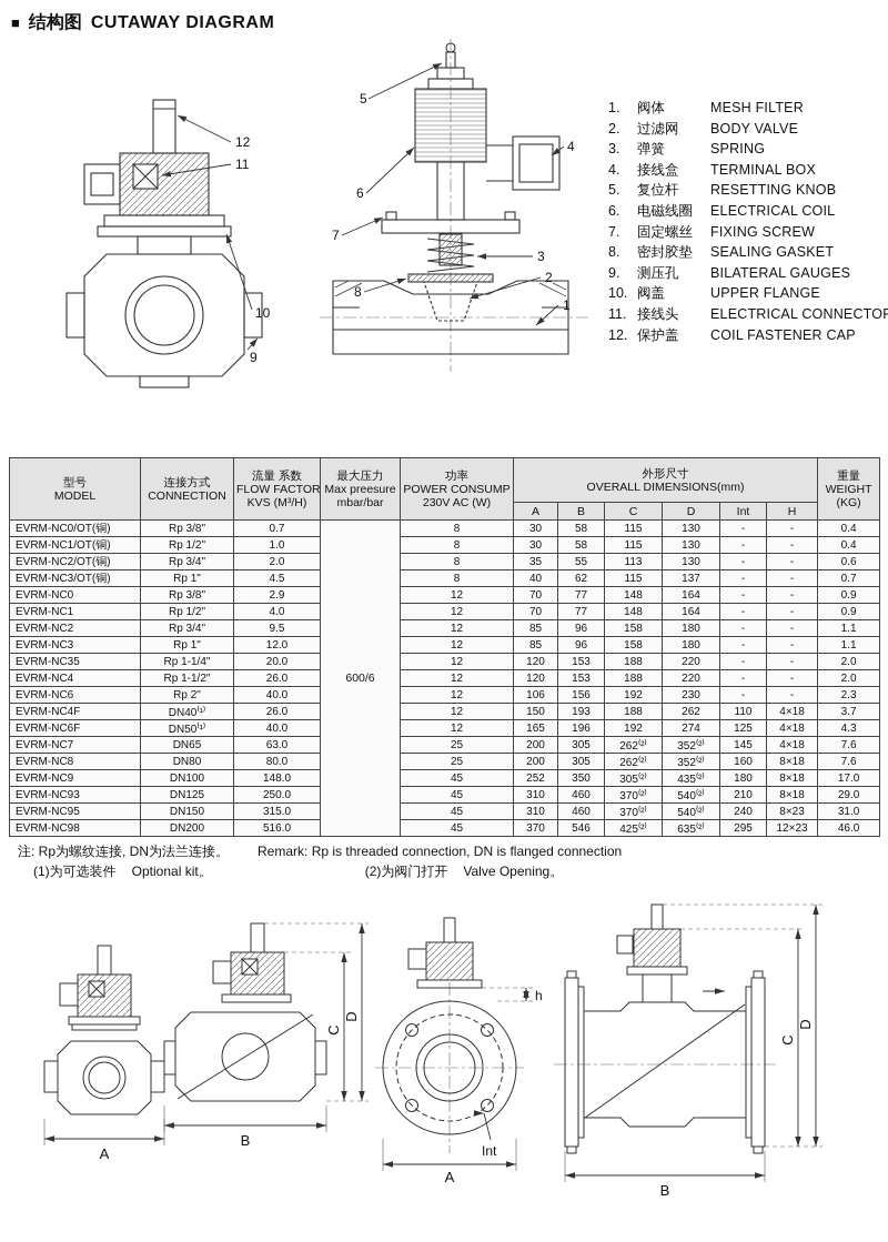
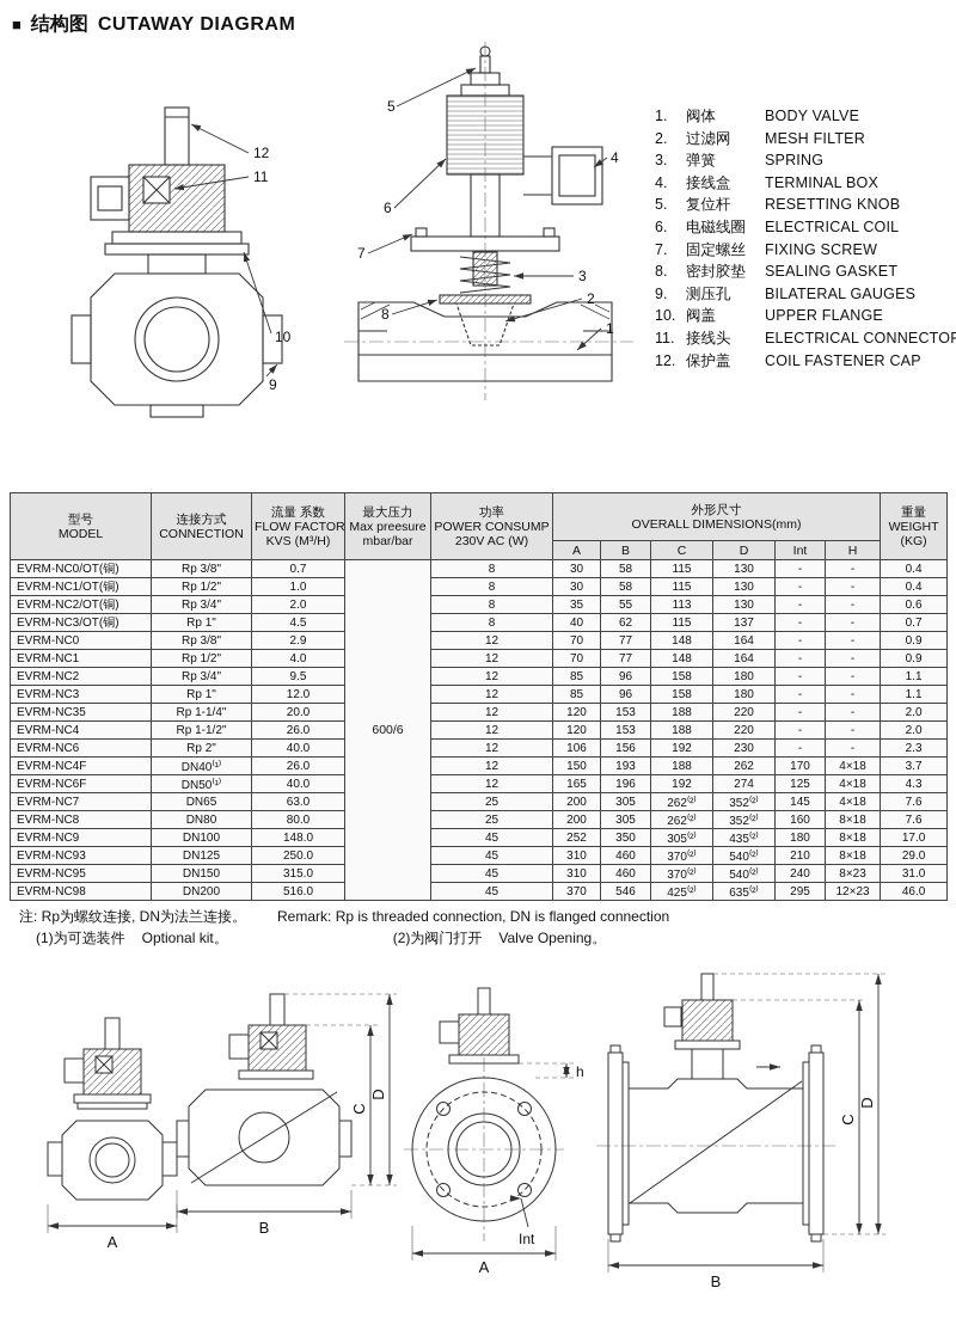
  ■
  结构图
  CUTAWAY DIAGRAM
  12
  11
  10
  9
  5
  4
  6
  7
  3
  2
  8
  1
  1.
  阀体
- MESH FILTER
+ BODY VALVE
  2.
  过滤网
- BODY VALVE
+ MESH FILTER
  3.
  弹簧
  SPRING
  4.
  接线盒
  TERMINAL BOX
  5.
  复位杆
  RESETTING KNOB
  6.
  电磁线圈
  ELECTRICAL COIL
  7.
  固定螺丝
  FIXING SCREW
  8.
  密封胶垫
  SEALING GASKET
  9.
  测压孔
  BILATERAL GAUGES
  10.
  阀盖
  UPPER FLANGE
  11.
  接线头
  ELECTRICAL CONNECTO
  12.
  保护盖
  COIL FASTENER CAP
  型号 MODEL	连接方式 CONNECTION	流量 系数 FLOW FACTOR KVS (M³/H)	最大压力 Max preesure mbar/bar	功率 POWER CONSUMP 230V AC (W)	外形尺寸 OVERALL DIMENSIONS(mm)	重量 WEIGHT (KG)
  A	B	C	D	Int	H
  EVRM-NC0/OT(铜)	Rp 3/8"	0.7	600/6	8	30	58	115	130	-	-	0.4
  EVRM-NC1/OT(铜)	Rp 1/2"	1.0	8	30	58	115	130	-	-	0.4
  EVRM-NC2/OT(铜)	Rp 3/4"	2.0	8	35	55	113	130	-	-	0.6
  EVRM-NC3/OT(铜)	Rp 1"	4.5	8	40	62	115	137	-	-	0.7
  EVRM-NC0	Rp 3/8"	2.9	12	70	77	148	164	-	-	0.9
  EVRM-NC1	Rp 1/2"	4.0	12	70	77	148	164	-	-	0.9
  EVRM-NC2	Rp 3/4"	9.5	12	85	96	158	180	-	-	1.1
  EVRM-NC3	Rp 1"	12.0	12	85	96	158	180	-	-	1.1
  EVRM-NC35	Rp 1-1/4"	20.0	12	120	153	188	220	-	-	2.0
  EVRM-NC4	Rp 1-1/2"	26.0	12	120	153	188	220	-	-	2.0
  EVRM-NC6	Rp 2"	40.0	12	106	156	192	230	-	-	2.3
- EVRM-NC4F	DN40⁽¹⁾	26.0	12	150	193	188	262	110	4×18	3.7
+ EVRM-NC4F	DN40⁽¹⁾	26.0	12	150	193	188	262	170	4×18	3.7
  EVRM-NC6F	DN50⁽¹⁾	40.0	12	165	196	192	274	125	4×18	4.3
  EVRM-NC7	DN65	63.0	25	200	305	262⁽²⁾	352⁽²⁾	145	4×18	7.6
  EVRM-NC8	DN80	80.0	25	200	305	262⁽²⁾	352⁽²⁾	160	8×18	7.6
  EVRM-NC9	DN100	148.0	45	252	350	305⁽²⁾	435⁽²⁾	180	8×18	17.0
  EVRM-NC93	DN125	250.0	45	310	460	370⁽²⁾	540⁽²⁾	210	8×18	29.0
  EVRM-NC95	DN150	315.0	45	310	460	370⁽²⁾	540⁽²⁾	240	8×23	31.0
  EVRM-NC98	DN200	516.0	45	370	546	425⁽²⁾	635⁽²⁾	295	12×23	46.0
  注: Rp为螺纹连接, DN为法兰连接。
  Remark: Rp is threaded connection, DN is flanged connection
  (1)为可选装件
  Optional kit。
  (2)为阀门打开
  Valve Opening。
  A
  B
  h
  Int
  A
  B
